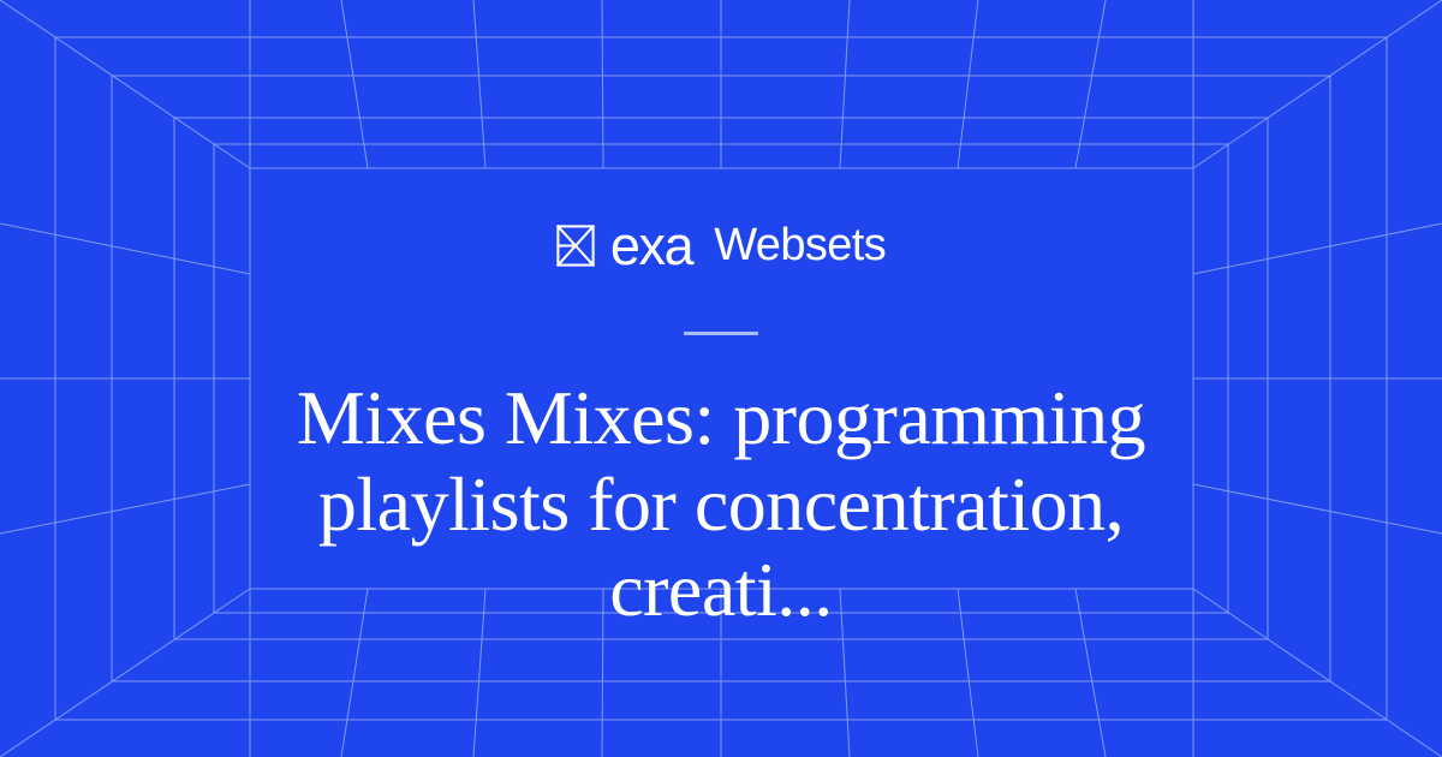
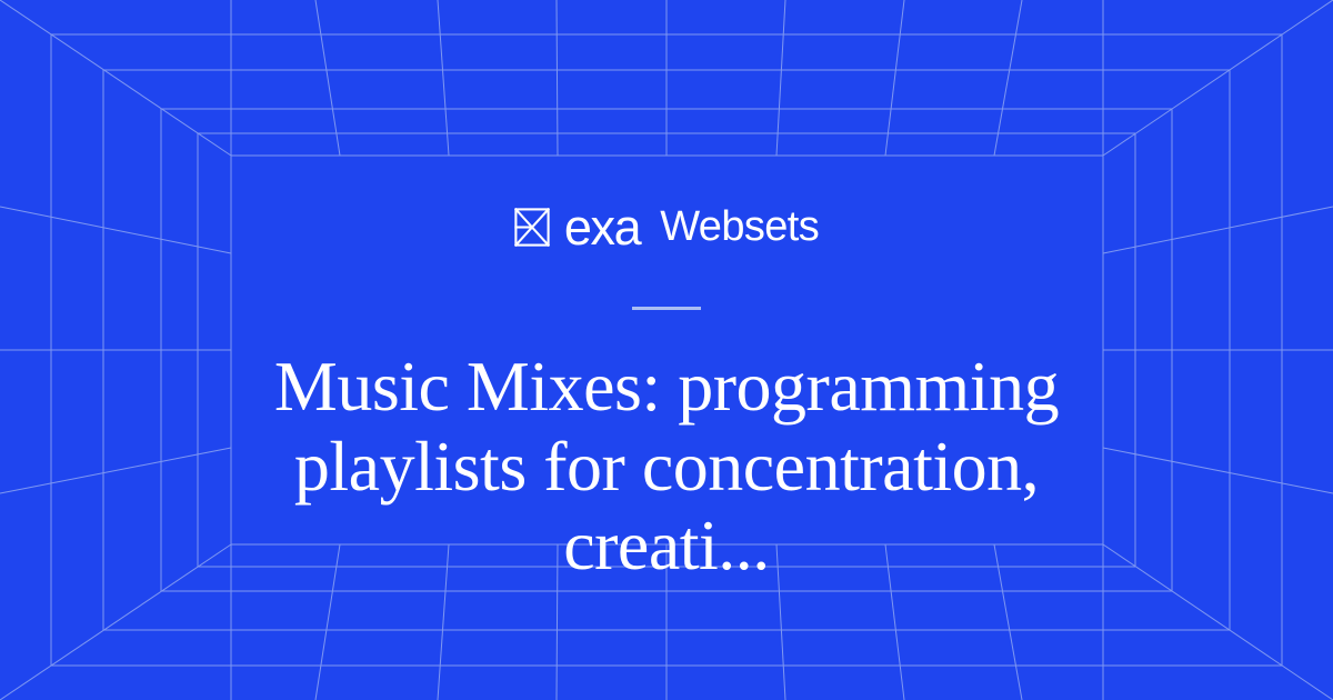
  exa
  Websets
- Mixes Mixes: programming playlists for concentration, creati...
+ Music Mixes: programming playlists for concentration, creati...
